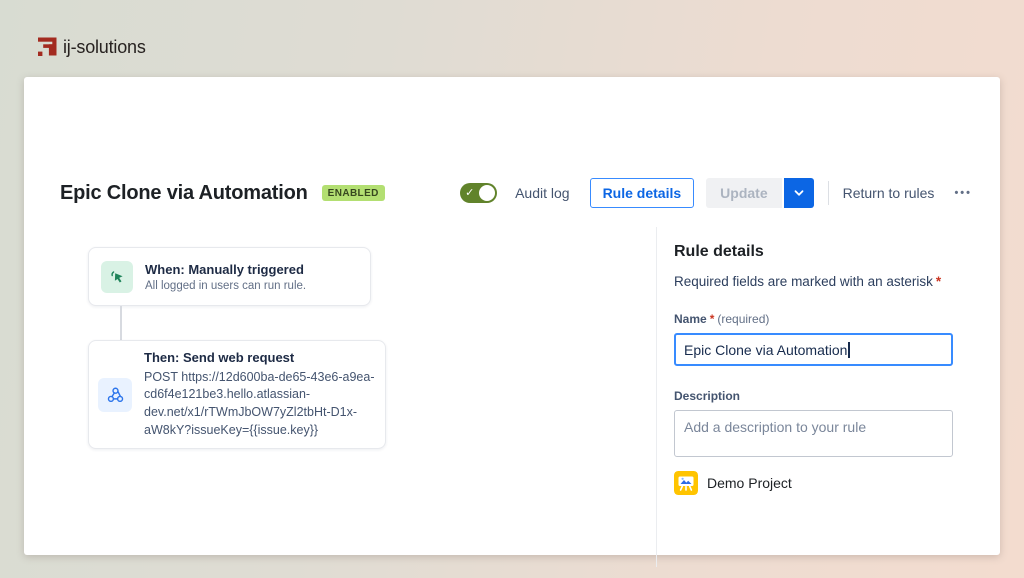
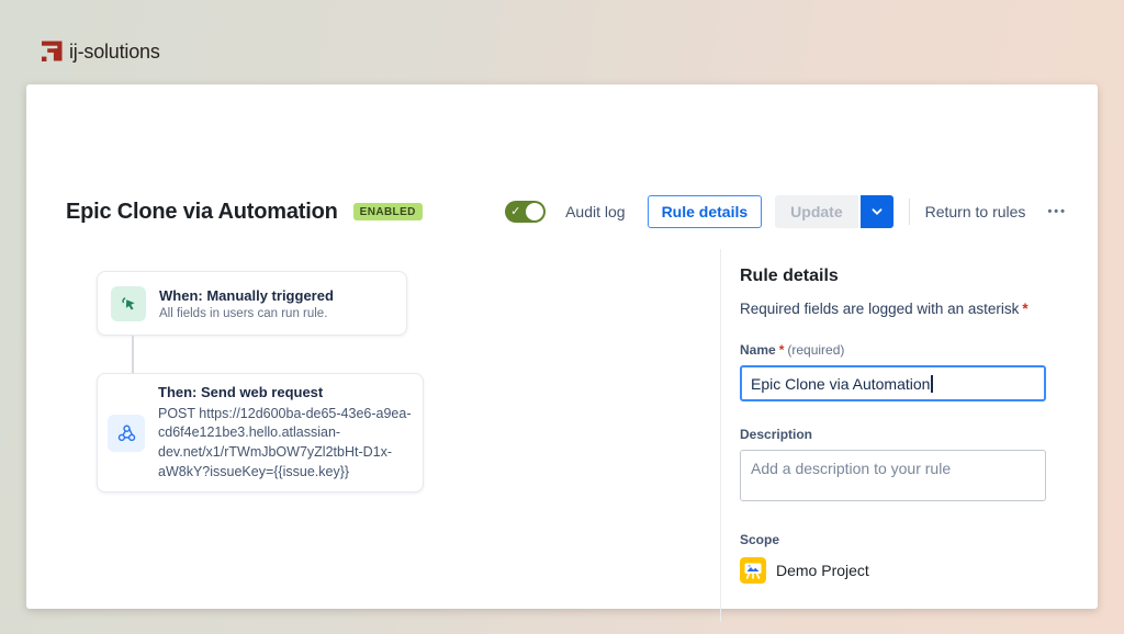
  ij-solutions
  Epic Clone via Automation
  ENABLED
  ✓
  Audit log
  Rule details
  Update
  Return to rules
  •••
  When: Manually triggered
- All logged in users can run rule.
+ All fields in users can run rule.
  Then: Send web request
  POST https://12d600ba-de65-43e6-a9ea-cd6f4e121be3.hello.atlassian-dev.net/x1/rTWmJbOW7yZl2tbHt-D1x-aW8kY?issueKey={{issue.key}}
  Rule details
- Required fields are marked with an asterisk *
+ Required fields are logged with an asterisk *
  Name * (required)
  Epic Clone via Automation
  Description
  Add a description to your rule
+ Scope
  Demo Project
